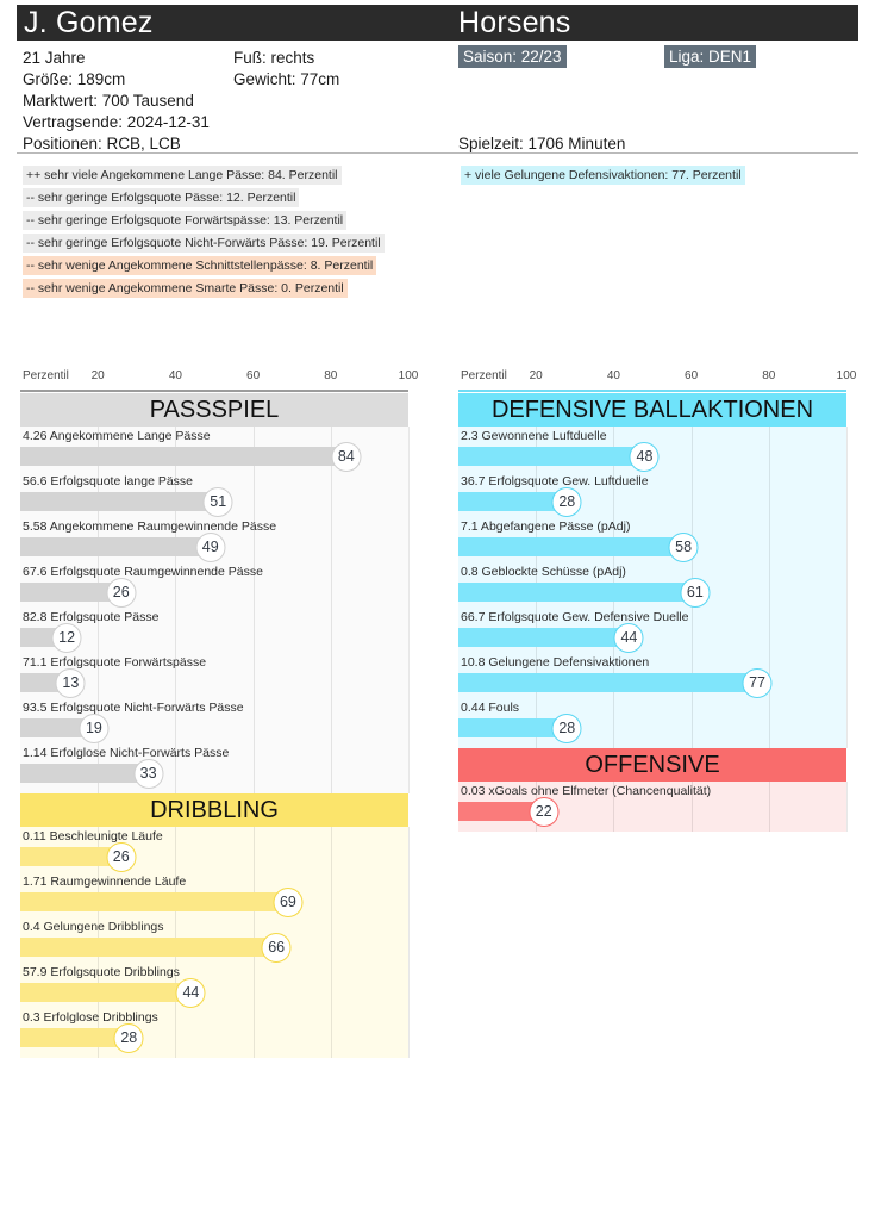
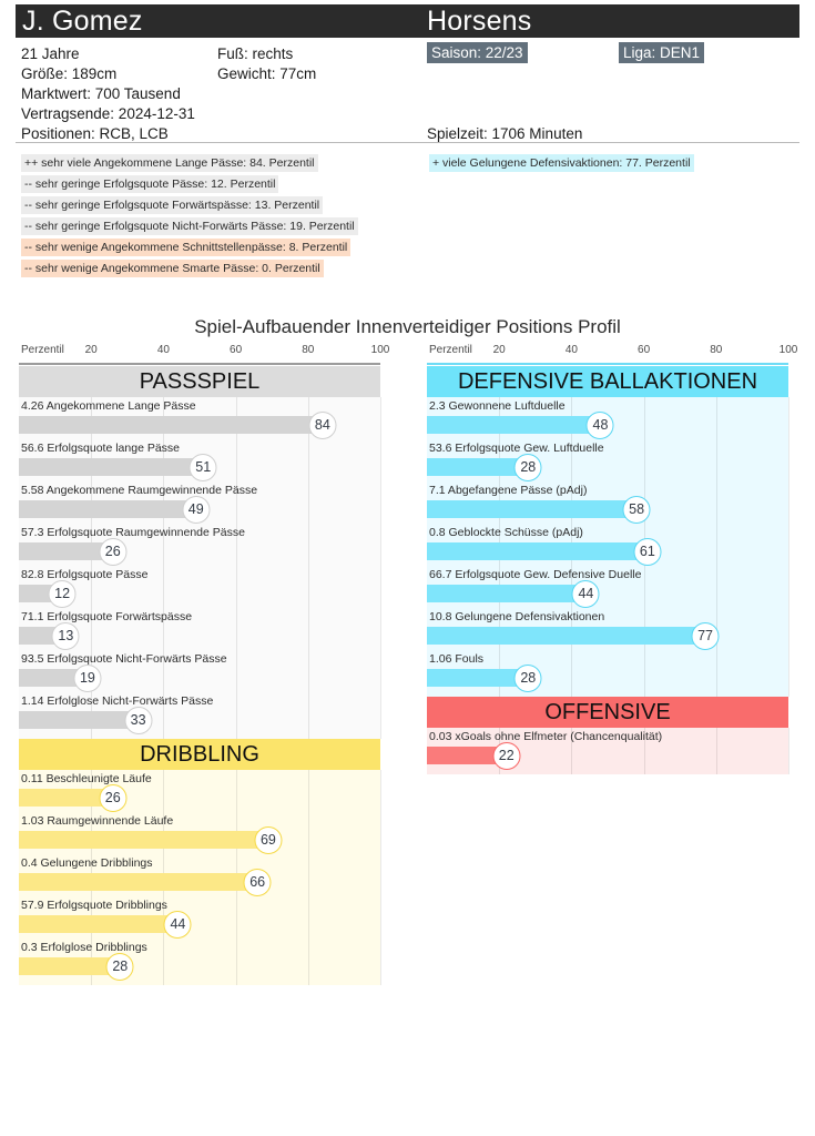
  J. Gomez
  Horsens
  21 Jahre
  Fuß: rechts
  Größe: 189cm
  Gewicht: 77cm
  Marktwert: 700 Tausend
  Vertragsende: 2024-12-31
  Positionen: RCB, LCB
  Spielzeit: 1706 Minuten
  Saison: 22/23
  Liga: DEN1
  ++ sehr viele Angekommene Lange Pässe: 84. Perzentil
  -- sehr geringe Erfolgsquote Pässe: 12. Perzentil
  -- sehr geringe Erfolgsquote Forwärtspässe: 13. Perzentil
  -- sehr geringe Erfolgsquote Nicht-Forwärts Pässe: 19. Perzentil
  -- sehr wenige Angekommene Schnittstellenpässe: 8. Perzentil
  -- sehr wenige Angekommene Smarte Pässe: 0. Perzentil
  + viele Gelungene Defensivaktionen: 77. Perzentil
+ Spiel-Aufbauender Innenverteidiger Positions Profil
  Perzentil
  20
  40
  60
  80
  100
  Perzentil
  20
  40
  60
  80
  100
  PASSSPIEL
  4.26 Angekommene Lange Pässe
  84
  56.6 Erfolgsquote lange Pässe
  51
  5.58 Angekommene Raumgewinnende Pässe
  49
- 67.6 Erfolgsquote Raumgewinnende Pässe
+ 57.3 Erfolgsquote Raumgewinnende Pässe
  26
  82.8 Erfolgsquote Pässe
  12
  71.1 Erfolgsquote Forwärtspässe
  13
  93.5 Erfolgsquote Nicht-Forwärts Pässe
  19
  1.14 Erfolglose Nicht-Forwärts Pässe
  33
  DRIBBLING
  0.11 Beschleunigte Läufe
  26
- 1.71 Raumgewinnende Läufe
+ 1.03 Raumgewinnende Läufe
  69
  0.4 Gelungene Dribblings
  66
  57.9 Erfolgsquote Dribblings
  44
  0.3 Erfolglose Dribblings
  28
  DEFENSIVE BALLAKTIONEN
  2.3 Gewonnene Luftduelle
  48
- 36.7 Erfolgsquote Gew. Luftduelle
+ 53.6 Erfolgsquote Gew. Luftduelle
  28
  7.1 Abgefangene Pässe (pAdj)
  58
  0.8 Geblockte Schüsse (pAdj)
  61
  66.7 Erfolgsquote Gew. Defensive Duelle
  44
  10.8 Gelungene Defensivaktionen
  77
- 0.44 Fouls
+ 1.06 Fouls
  28
  OFFENSIVE
  0.03 xGoals ohne Elfmeter (Chancenqualität)
  22
